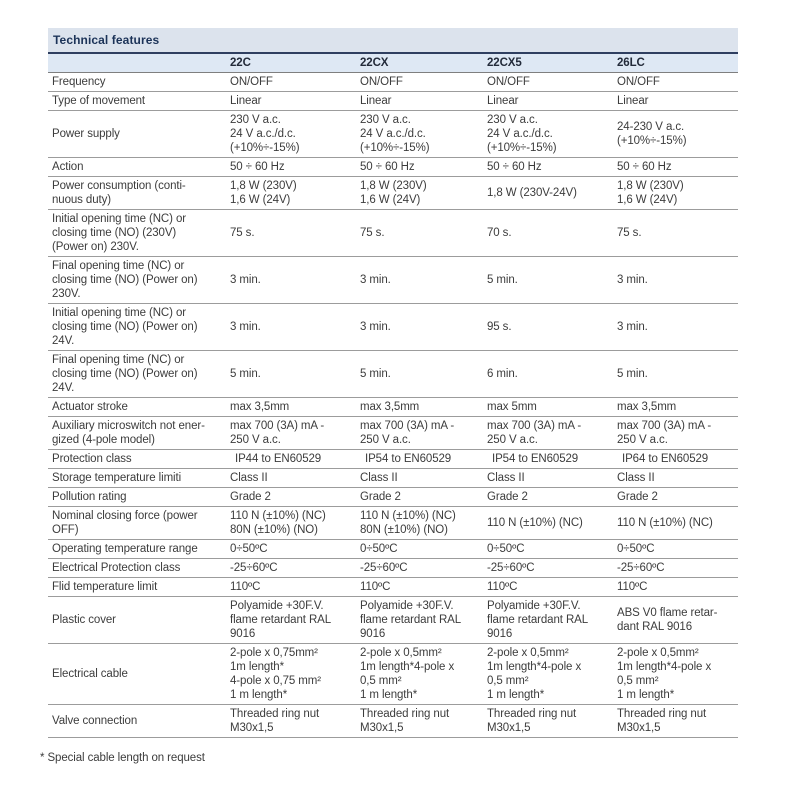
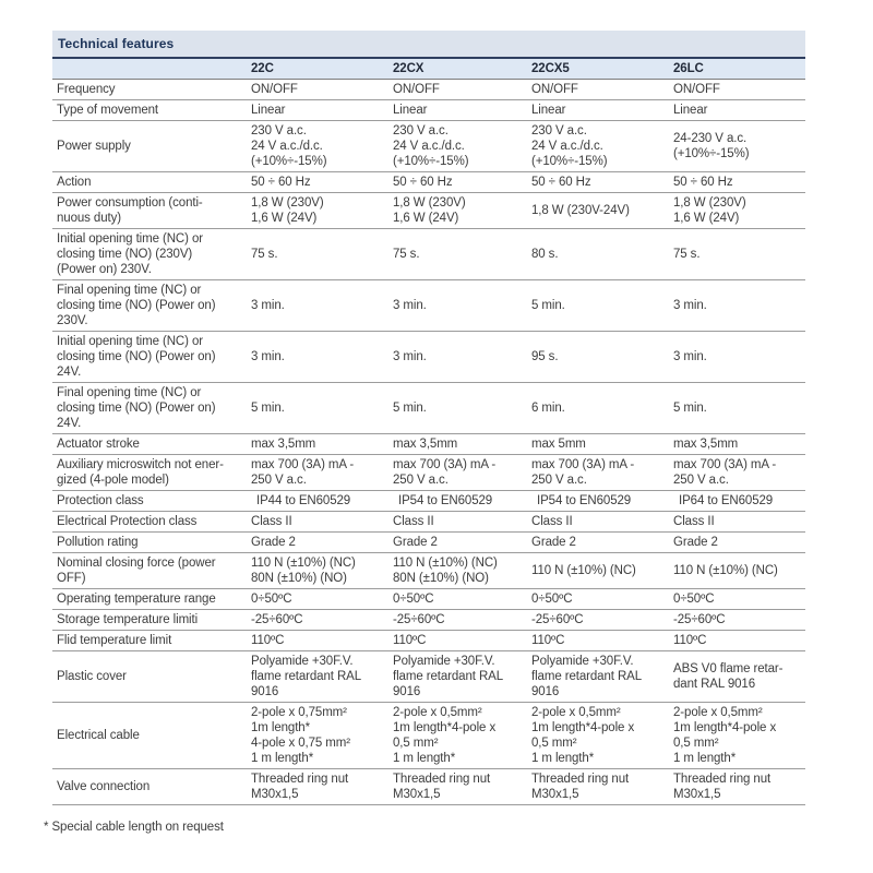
  Technical features
  22C
  22CX
  22CX5
  26LC
  Frequency
  ON/OFF
  ON/OFF
  ON/OFF
  ON/OFF
  Type of movement
  Linear
  Linear
  Linear
  Linear
  Power supply
  230 V a.c.
  24 V a.c./d.c.
  (+10%÷-15%)
  230 V a.c.
  24 V a.c./d.c.
  (+10%÷-15%)
  230 V a.c.
  24 V a.c./d.c.
  (+10%÷-15%)
  24-230 V a.c.
  (+10%÷-15%)
  Action
  50 ÷ 60 Hz
  50 ÷ 60 Hz
  50 ÷ 60 Hz
  50 ÷ 60 Hz
  Power consumption (conti-
  nuous duty)
  1,8 W (230V)
  1,6 W (24V)
  1,8 W (230V)
  1,6 W (24V)
  1,8 W (230V-24V)
  1,8 W (230V)
  1,6 W (24V)
  Initial opening time (NC) or
  closing time (NO) (230V)
  (Power on) 230V.
  75 s.
  75 s.
- 70 s.
+ 80 s.
  75 s.
  Final opening time (NC) or
  closing time (NO) (Power on)
  230V.
  3 min.
  3 min.
  5 min.
  3 min.
  Initial opening time (NC) or
  closing time (NO) (Power on)
  24V.
  3 min.
  3 min.
  95 s.
  3 min.
  Final opening time (NC) or
  closing time (NO) (Power on)
  24V.
  5 min.
  5 min.
  6 min.
  5 min.
  Actuator stroke
  max 3,5mm
  max 3,5mm
  max 5mm
  max 3,5mm
  Auxiliary microswitch not ener-
  gized (4-pole model)
  max 700 (3A) mA -
  250 V a.c.
  max 700 (3A) mA -
  250 V a.c.
  max 700 (3A) mA -
  250 V a.c.
  max 700 (3A) mA -
  250 V a.c.
  Protection class
  IP44 to EN60529
  IP54 to EN60529
  IP54 to EN60529
  IP64 to EN60529
- Storage temperature limiti
+ Electrical Protection class
  Class II
  Class II
  Class II
  Class II
  Pollution rating
  Grade 2
  Grade 2
  Grade 2
  Grade 2
  Nominal closing force (power
  OFF)
  110 N (±10%) (NC)
  80N (±10%) (NO)
  110 N (±10%) (NC)
  80N (±10%) (NO)
  110 N (±10%) (NC)
  110 N (±10%) (NC)
  Operating temperature range
  0÷50ºC
  0÷50ºC
  0÷50ºC
  0÷50ºC
- Electrical Protection class
+ Storage temperature limiti
  -25÷60ºC
  -25÷60ºC
  -25÷60ºC
  -25÷60ºC
  Flid temperature limit
  110ºC
  110ºC
  110ºC
  110ºC
  Plastic cover
  Polyamide +30F.V.
  flame retardant RAL
  9016
  Polyamide +30F.V.
  flame retardant RAL
  9016
  Polyamide +30F.V.
  flame retardant RAL
  9016
  ABS V0 flame retar-
  dant RAL 9016
  Electrical cable
  2-pole x 0,75mm²
  1m length*
  4-pole x 0,75 mm²
  1 m length*
  2-pole x 0,5mm²
  1m length*4-pole x
  0,5 mm²
  1 m length*
  2-pole x 0,5mm²
  1m length*4-pole x
  0,5 mm²
  1 m length*
  2-pole x 0,5mm²
  1m length*4-pole x
  0,5 mm²
  1 m length*
  Valve connection
  Threaded ring nut
  M30x1,5
  Threaded ring nut
  M30x1,5
  Threaded ring nut
  M30x1,5
  Threaded ring nut
  M30x1,5
  * Special cable length on request
